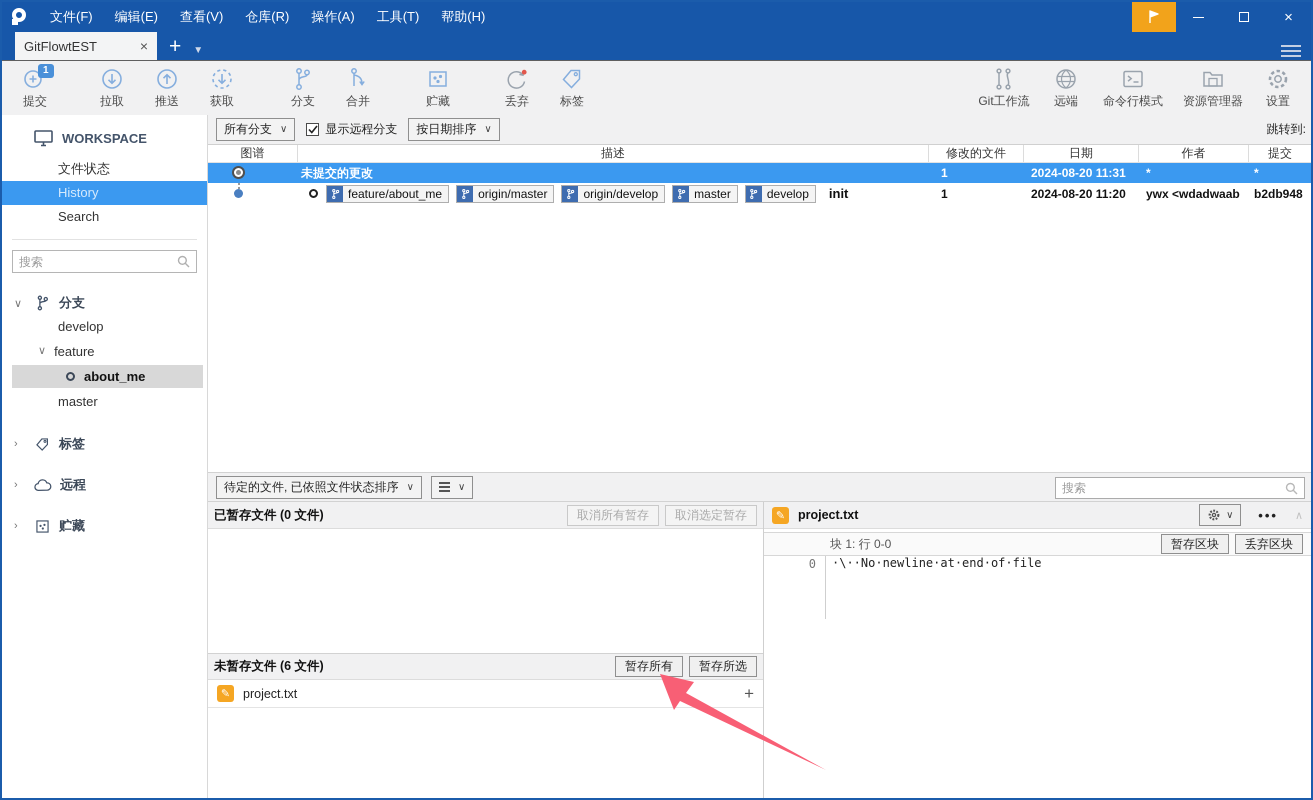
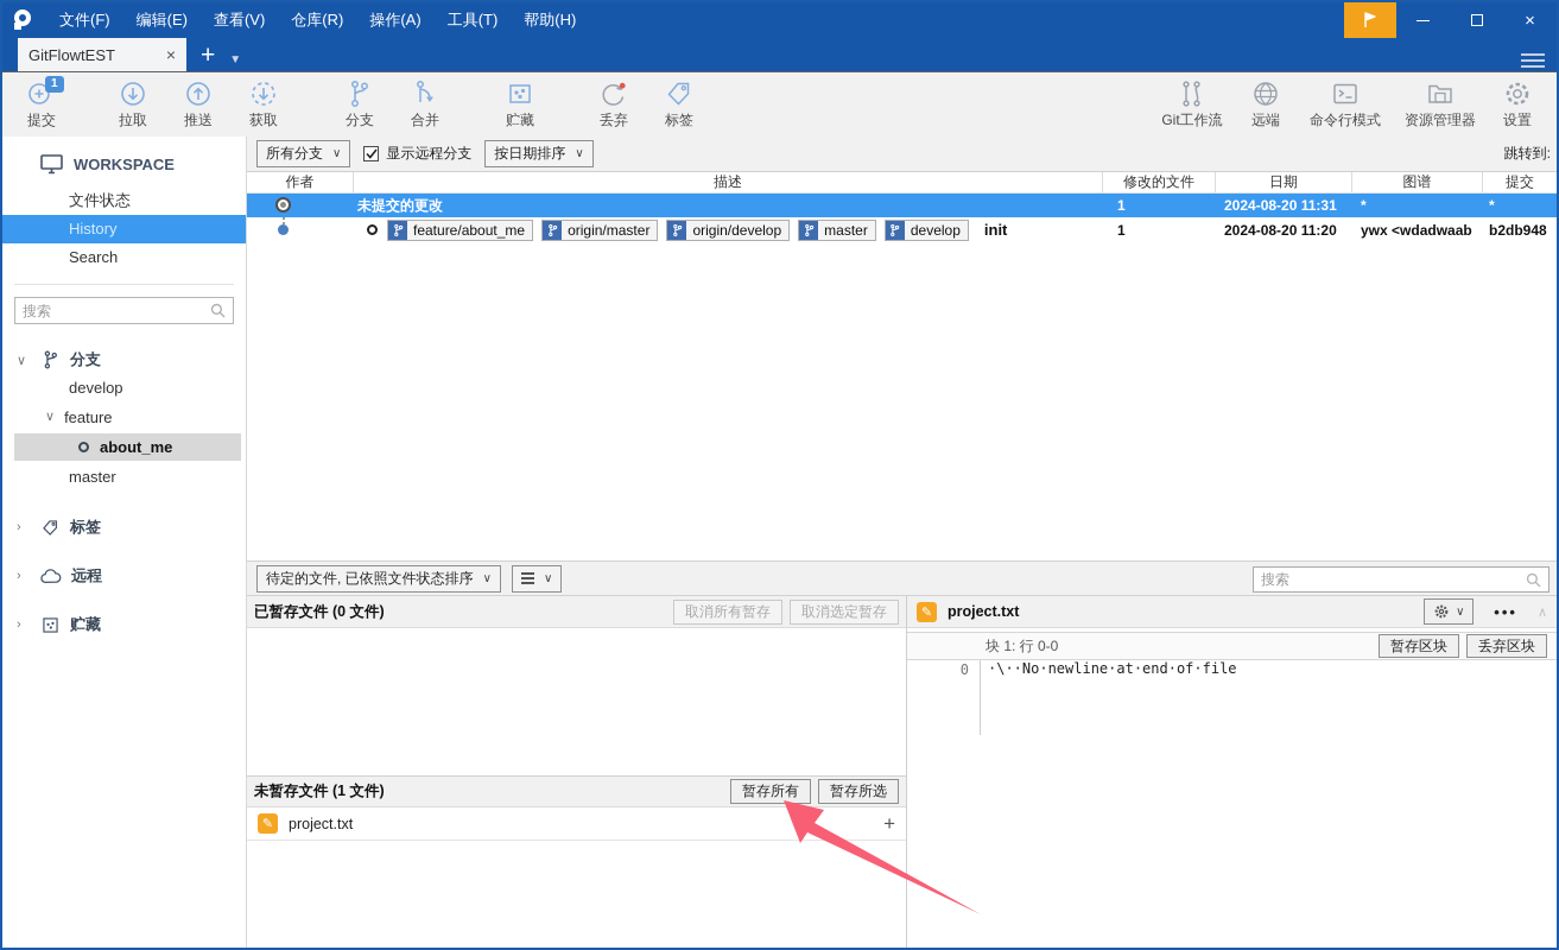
  文件(F)
  编辑(E)
  查看(V)
  仓库(R)
  操作(A)
  工具(T)
  帮助(H)
  ×
  GitFlowtEST
  ×
  +
  ▼
  1
  提交
  拉取
  推送
  获取
  分支
  合并
  贮藏
  丢弃
  标签
  Git工作流
  远端
  命令行模式
  资源管理器
  设置
  WORKSPACE
  文件状态
  History
  Search
  搜索
  ∨
  分支
  develop
  ∨
  feature
  about_me
  master
  ›
  标签
  ›
  远程
  ›
  贮藏
  所有分支
  ∨
  显示远程分支
  按日期排序
  ∨
  跳转到:
- 图谱
+ 作者
  描述
  修改的文件
  日期
- 作者
+ 图谱
  提交
  未提交的更改
  1
  2024-08-20 11:31
  *
  *
  feature/about_me
  origin/master
  origin/develop
  master
  develop
  init
  1
  2024-08-20 11:20
  ywx <wdadwaab
  b2db948
  待定的文件, 已依照文件状态排序
  ∨
  ∨
  搜索
  已暂存文件 (0 文件)
  取消所有暂存
  取消选定暂存
- 未暂存文件 (6 文件)
+ 未暂存文件 (1 文件)
  暂存所有
  暂存所选
  ✎
  project.txt
  +
  ✎
  project.txt
  ∨
  •••
  ∧
  块 1: 行 0-0
  暂存区块
  丢弃区块
  0
  ·\··No·newline·at·end·of·file
